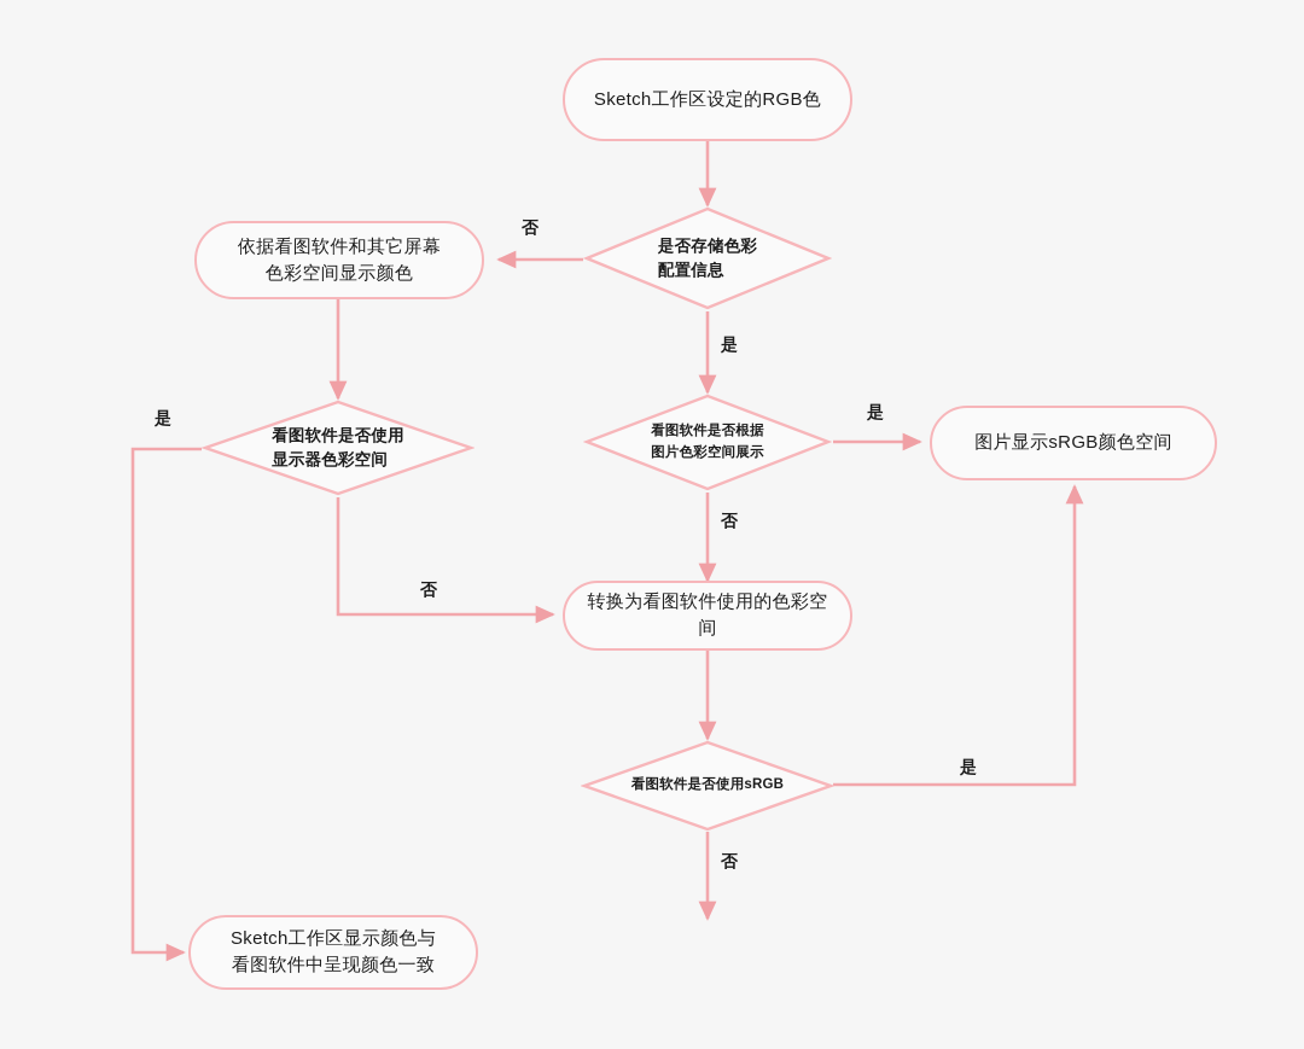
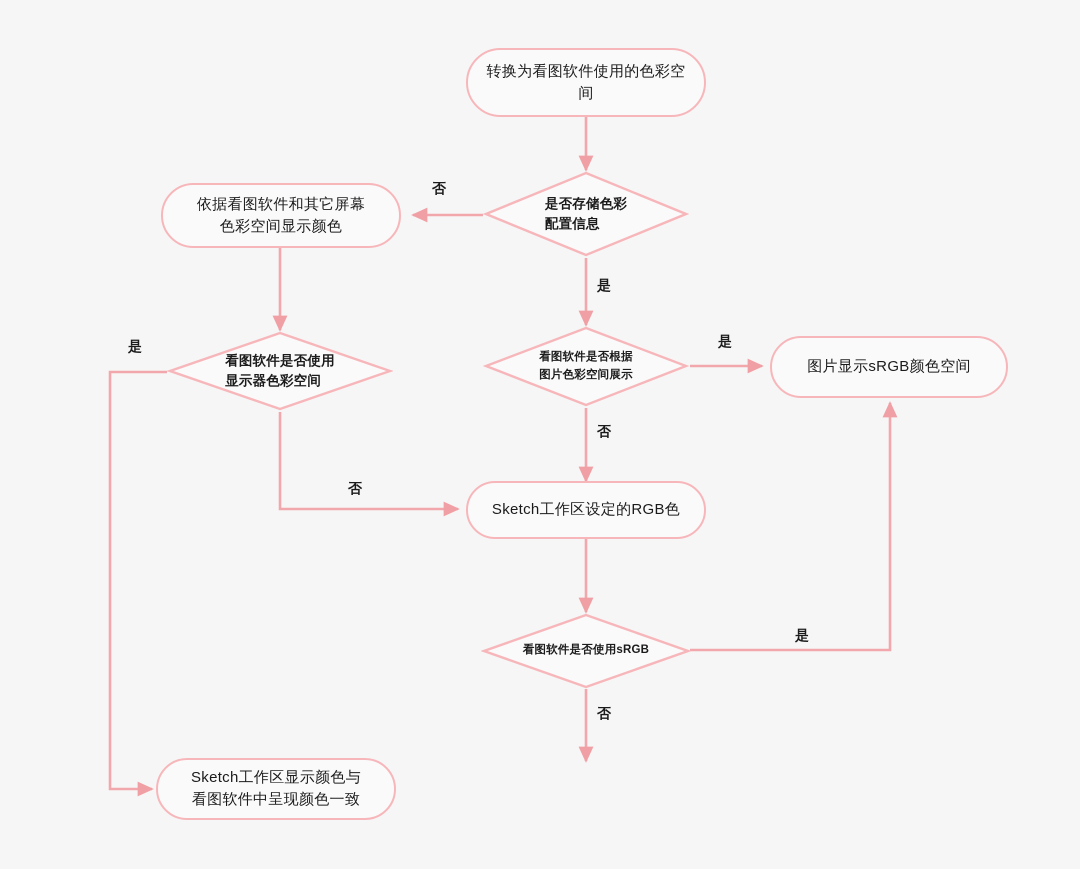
- Sketch工作区设定的RGB色
+ 转换为看图软件使用的色彩空间
  是否存储色彩
  配置信息
  依据看图软件和其它屏幕
  色彩空间显示颜色
  看图软件是否使用
  显示器色彩空间
  看图软件是否根据
  图片色彩空间展示
  图片显示sRGB颜色空间
- 转换为看图软件使用的色彩空间
+ Sketch工作区设定的RGB色
  看图软件是否使用sRGB
  Sketch工作区显示颜色与
  看图软件中呈现颜色一致
  否
  是
  是
  否
  是
  否
  是
  否
